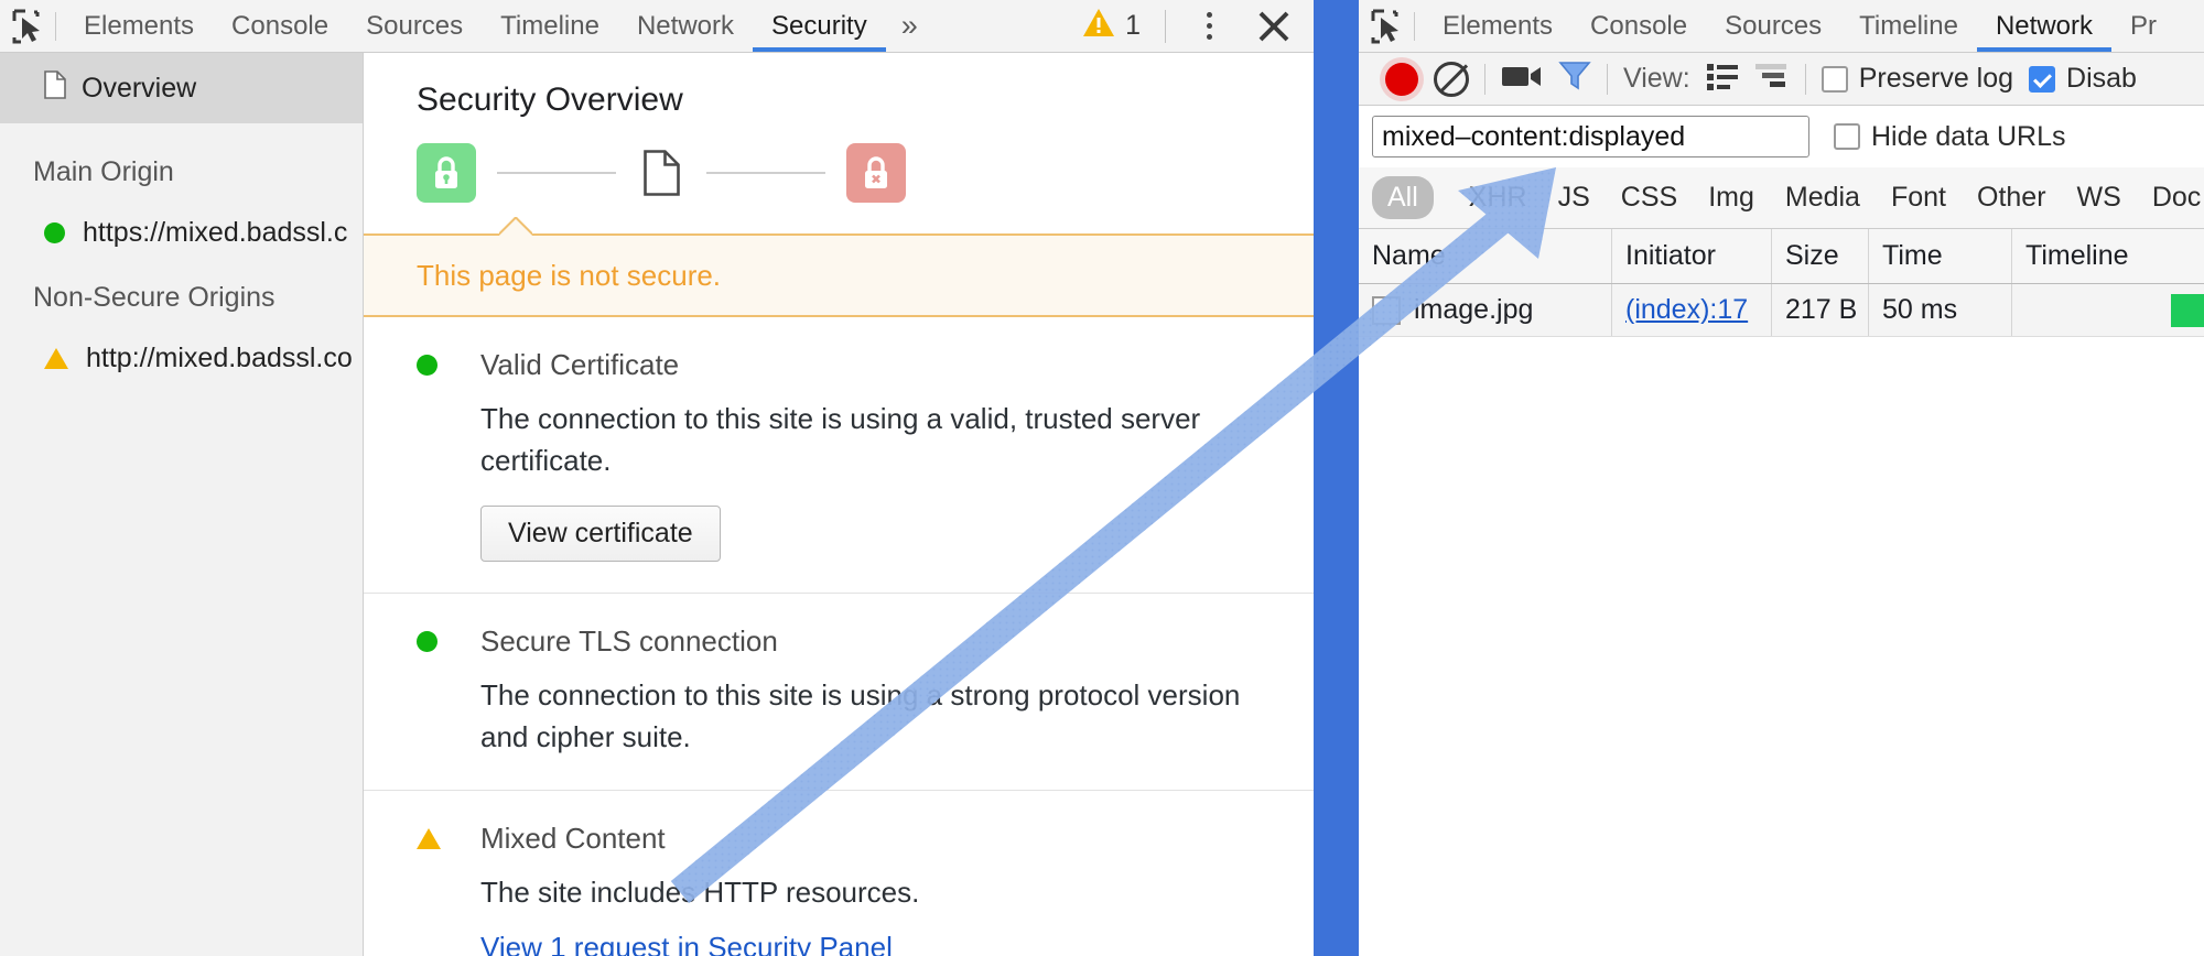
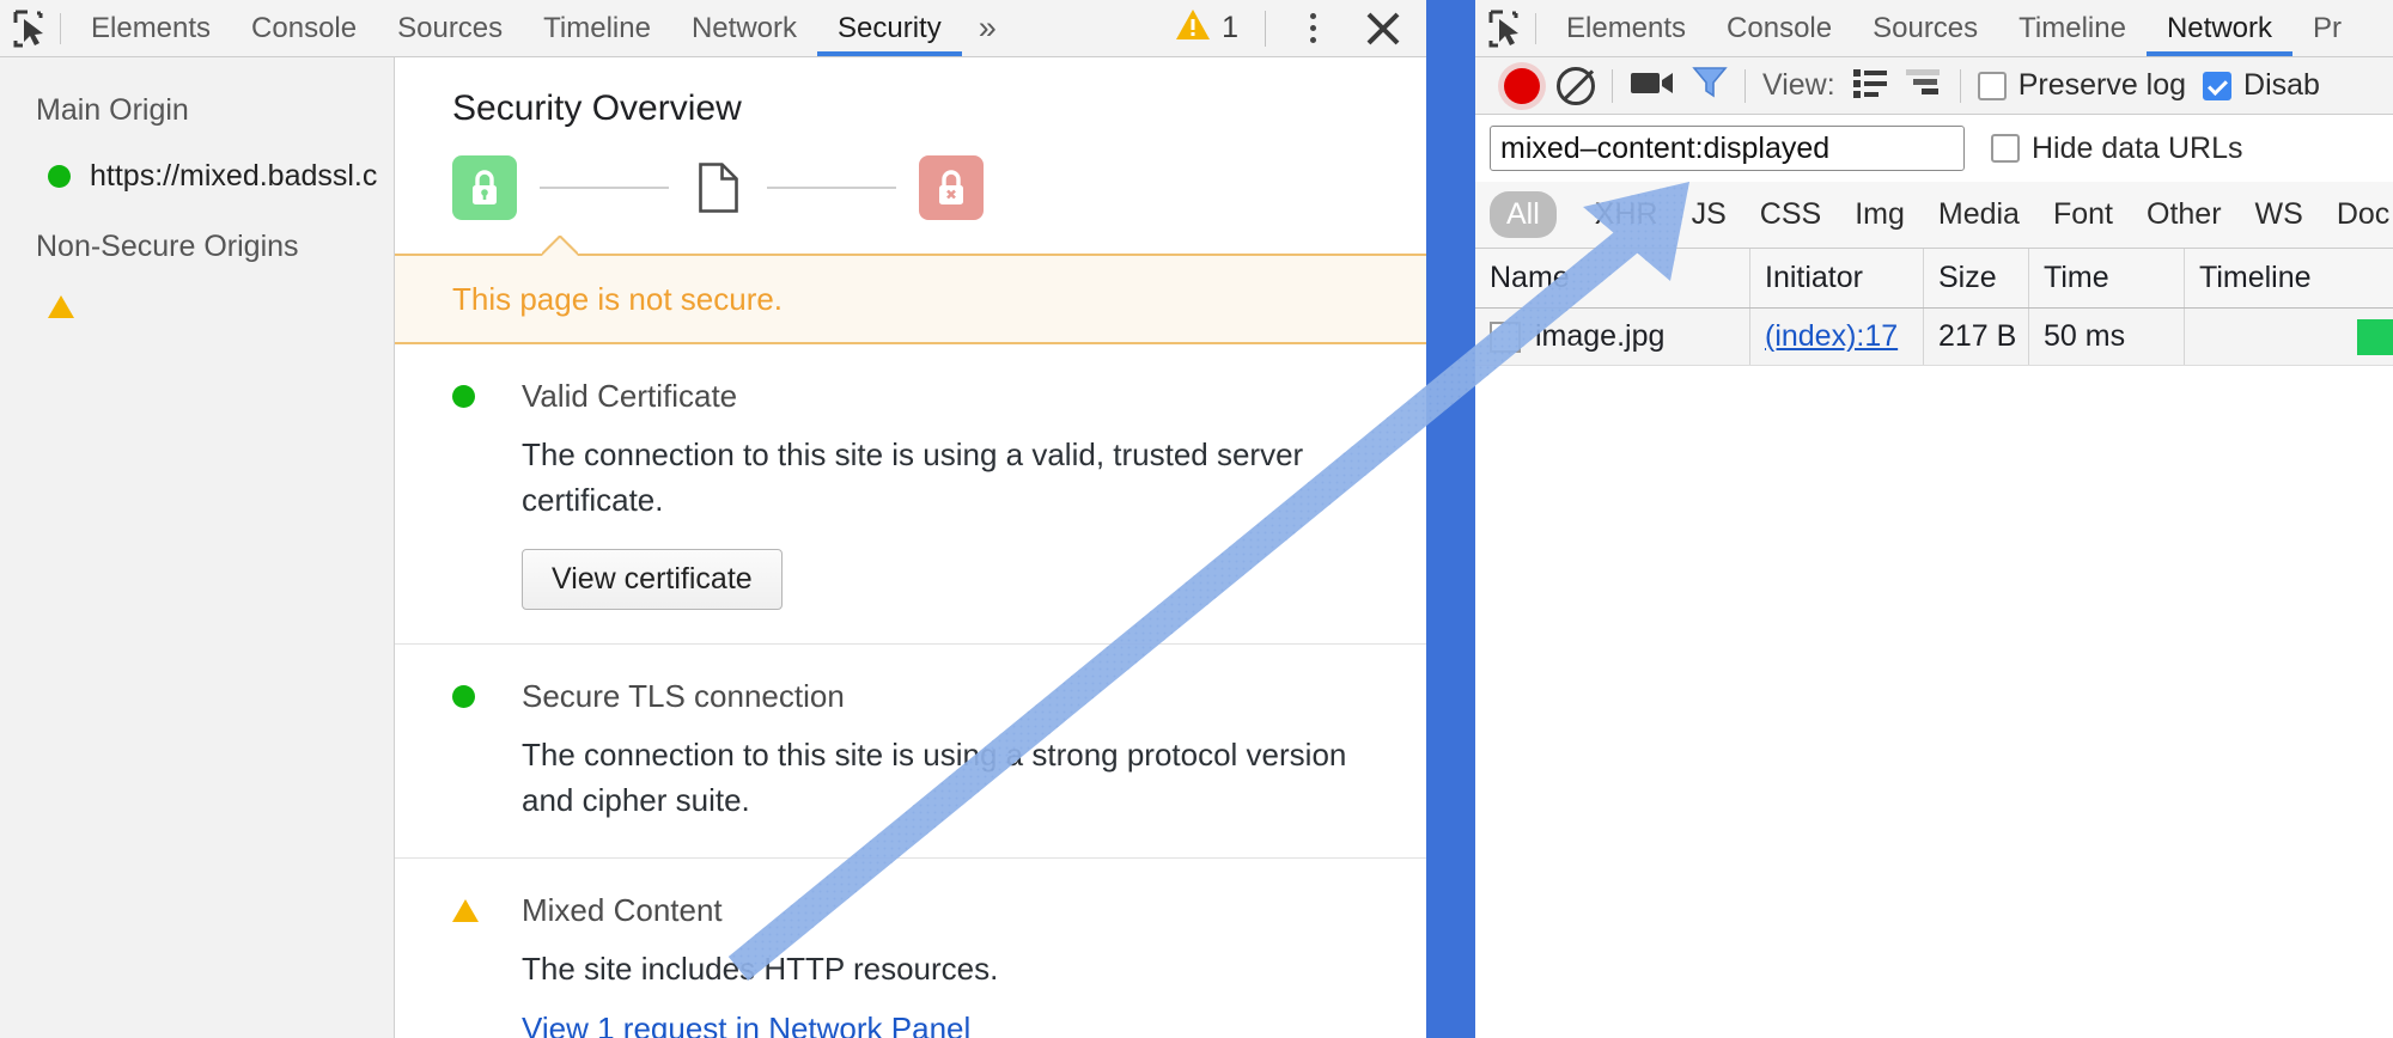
  Elements
  Console
  Sources
  Timeline
  Network
  Security
  »
  1
- Overview
  Main Origin
  https://mixed.badssl.c
  Non-Secure Origins
- http://mixed.badssl.co
  Security Overview
  This page is not secure.
  Valid Certificate
  The connection to this site is using a valid, trusted server certificate.
  View certificate
  Secure TLS connection
  The connection to this site is usin strong protocol version and cipher suite.
  Mixed Content
  The site include HTTP resources.
- View 1 request in Security Panel
+ View 1 request in Network Panel
  Elements
  Console
  Sources
  Timeline
  Network
  Pr
  View:
  Preserve log
  Disab
  mixed–content:displayed
  Hide data URLs
  All
  JS
  CSS
  Img
  Media
  Font
  Other
  WS
  Doc
  Nam
  Initiator
  Size
  Time
  Timeline
  image.jpg
  (index):17
  217 B
  50 ms
